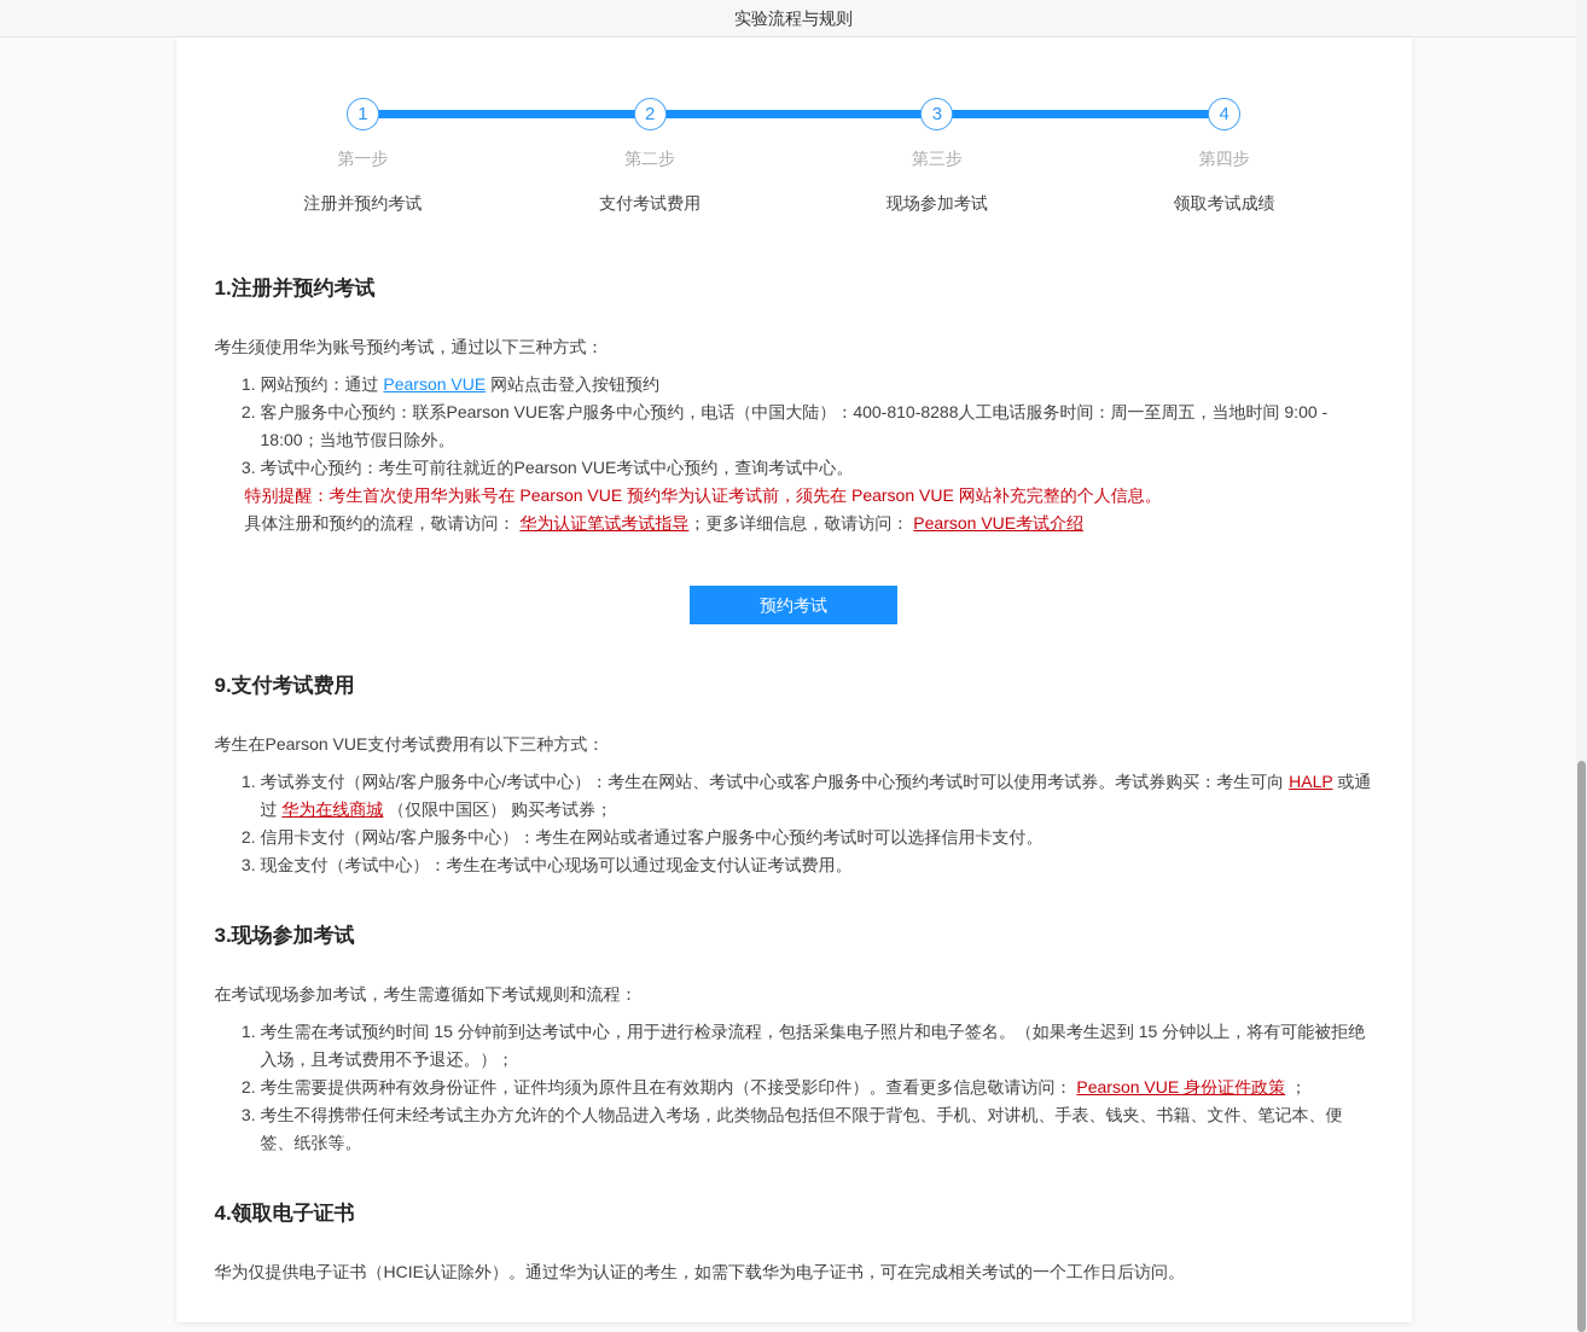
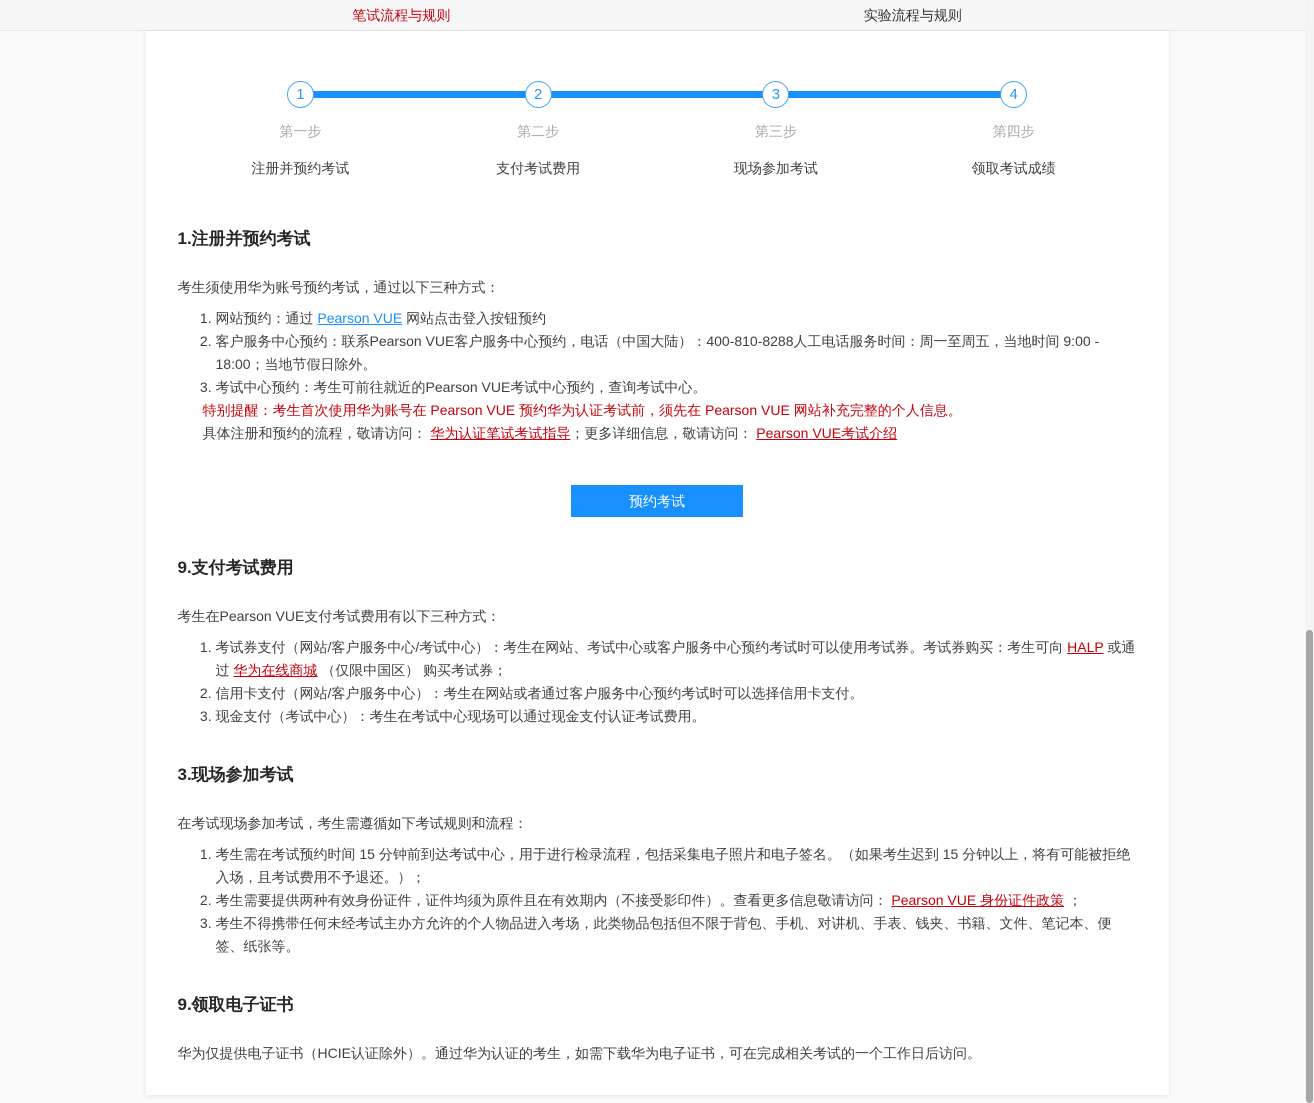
+ 笔试流程与规则
  实验流程与规则
  1
  第一步
  注册并预约考试
  2
  第二步
  支付考试费用
  3
  第三步
  现场参加考试
  4
  第四步
  领取考试成绩
  1.注册并预约考试
  考生须使用华为账号预约考试，通过以下三种方式：
  网站预约：通过 Pearson VUE 网站点击登入按钮预约
  客户服务中心预约：联系Pearson VUE客户服务中心预约，电话（中国大陆）：400-810-8288人工电话服务时间：周一至周五，当地时间 9:00 - 18:00；当地节假日除外。
  考试中心预约：考生可前往就近的Pearson VUE考试中心预约，查询考试中心。
  特别提醒：考生首次使用华为账号在 Pearson VUE 预约华为认证考试前，须先在 Pearson VUE 网站补充完整的个人信息。
  具体注册和预约的流程，敬请访问： 华为认证笔试考试指导；更多详细信息，敬请访问： Pearson VUE考试介绍
  预约考试
  9.支付考试费用
  考生在Pearson VUE支付考试费用有以下三种方式：
  考试券支付（网站/客户服务中心/考试中心）：考生在网站、考试中心或客户服务中心预约考试时可以使用考试券。考试券购买：考生可向 HALP 或通过 华为在线商城 （仅限中国区） 购买考试券；
  信用卡支付（网站/客户服务中心）：考生在网站或者通过客户服务中心预约考试时可以选择信用卡支付。
  现金支付（考试中心）：考生在考试中心现场可以通过现金支付认证考试费用。
  3.现场参加考试
  在考试现场参加考试，考生需遵循如下考试规则和流程：
  考生需在考试预约时间 15 分钟前到达考试中心，用于进行检录流程，包括采集电子照片和电子签名。（如果考生迟到 15 分钟以上，将有可能被拒绝入场，且考试费用不予退还。）；
  考生需要提供两种有效身份证件，证件均须为原件且在有效期内（不接受影印件）。查看更多信息敬请访问： Pearson VUE 身份证件政策 ；
  考生不得携带任何未经考试主办方允许的个人物品进入考场，此类物品包括但不限于背包、手机、对讲机、手表、钱夹、书籍、文件、笔记本、便签、纸张等。
- 4.领取电子证书
+ 9.领取电子证书
  华为仅提供电子证书（HCIE认证除外）。通过华为认证的考生，如需下载华为电子证书，可在完成相关考试的一个工作日后访问。
